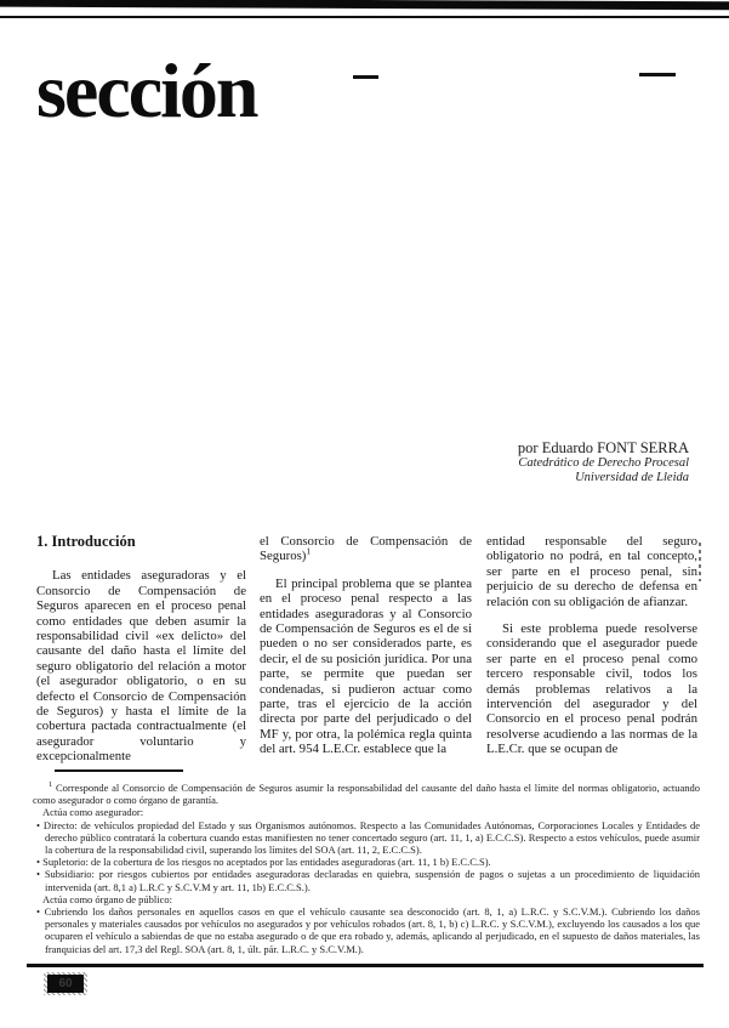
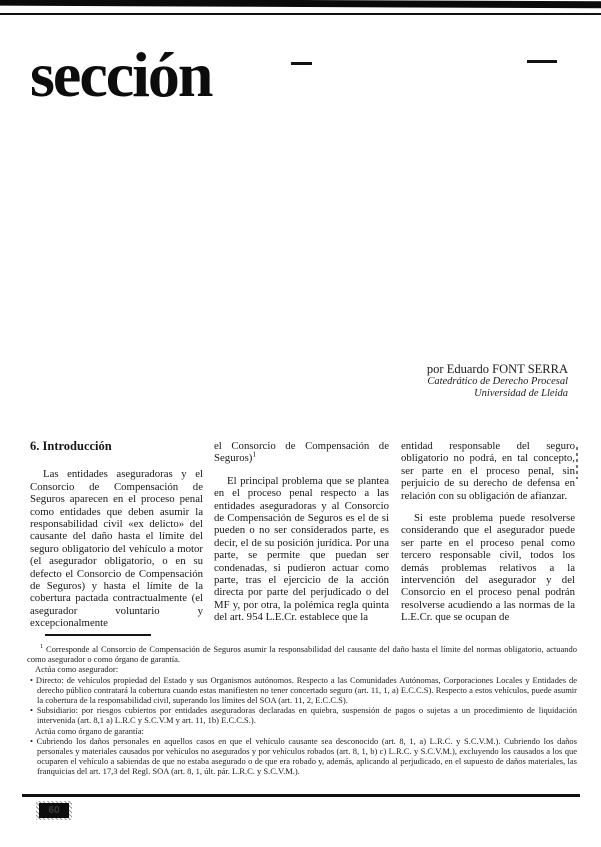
  sección
  por Eduardo FONT SERRA
  Catedrático de Derecho Procesal
  Universidad de Lleida
- 1. Introducción
+ 6. Introducción
- Las entidades aseguradoras y el Consorcio de Compensación de Seguros aparecen en el proceso penal como entidades que deben asumir la responsabilidad civil «ex delicto» del causante del daño hasta el límite del seguro obligatorio del relación a motor (el asegurador obligatorio, o en su defecto el Consorcio de Compensación de Seguros) y hasta el límite de la cobertura pactada contractualmente (el asegurador voluntario y excepcionalmente
+ Las entidades aseguradoras y el Consorcio de Compensación de Seguros aparecen en el proceso penal como entidades que deben asumir la responsabilidad civil «ex delicto» del causante del daño hasta el límite del seguro obligatorio del vehículo a motor (el asegurador obligatorio, o en su defecto el Consorcio de Compensación de Seguros) y hasta el límite de la cobertura pactada contractualmente (el asegurador voluntario y excepcionalmente
  el Consorcio de Compensación de Seguros)1
  El principal problema que se plantea en el proceso penal respecto a las entidades aseguradoras y al Consorcio de Compensación de Seguros es el de si pueden o no ser considerados parte, es decir, el de su posición jurídica. Por una parte, se permite que puedan ser condenadas, si pudieron actuar como parte, tras el ejercicio de la acción directa por parte del perjudicado o del MF y, por otra, la polémica regla quinta del art. 954 L.E.Cr. establece que la
  entidad responsable del seguro obligatorio no podrá, en tal concepto, ser parte en el proceso penal, sin perjuicio de su derecho de defensa en relación con su obligación de afianzar.
  Si este problema puede resolverse considerando que el asegurador puede ser parte en el proceso penal como tercero responsable civil, todos los demás problemas relativos a la intervención del asegurador y del Consorcio en el proceso penal podrán resolverse acudiendo a las normas de la L.E.Cr. que se ocupan de
  Corresponde al Consorcio de Compensación de Seguros asumir la responsabilidad del causante del daño hasta el límite del normas obligatorio, actuando como asegurador o como órgano de garantía.
  Actúa como asegurador:
  • Directo: de vehículos propiedad del Estado y sus Organismos autónomos. Respecto a las Comunidades Autónomas, Corporaciones Locales y Entidades de derecho público contratará la cobertura cuando estas manifiesten no tener concertado seguro (art. 11, 1, a) E.C.C.S). Respecto a estos vehículos, puede asumir la cobertura de la responsabilidad civil, superando los límites del SOA (art. 11, 2, E.C.C.S).
- • Supletorio: de la cobertura de los riesgos no aceptados por las entidades aseguradoras (art. 11, 1 b) E.C.C.S).
  • Subsidiario: por riesgos cubiertos por entidades aseguradoras declaradas en quiebra, suspensión de pagos o sujetas a un procedimiento de liquidación intervenida (art. 8,1 a) L.R.C y S.C.V.M y art. 11, 1b) E.C.C.S.).
- Actúa como órgano de público:
+ Actúa como órgano de garantía:
  • Cubriendo los daños personales en aquellos casos en que el vehículo causante sea desconocido (art. 8, 1, a) L.R.C. y S.C.V.M.). Cubriendo los daños personales y materiales causados por vehículos no asegurados y por vehículos robados (art. 8, 1, b) c) L.R.C. y S.C.V.M.), excluyendo los causados a los que ocuparen el vehículo a sabiendas de que no estaba asegurado o de que era robado y, además, aplicando al perjudicado, en el supuesto de daños materiales, las franquicias del art. 17,3 del Regl. SOA (art. 8, 1, últ. pár. L.R.C. y S.C.V.M.).
  60
